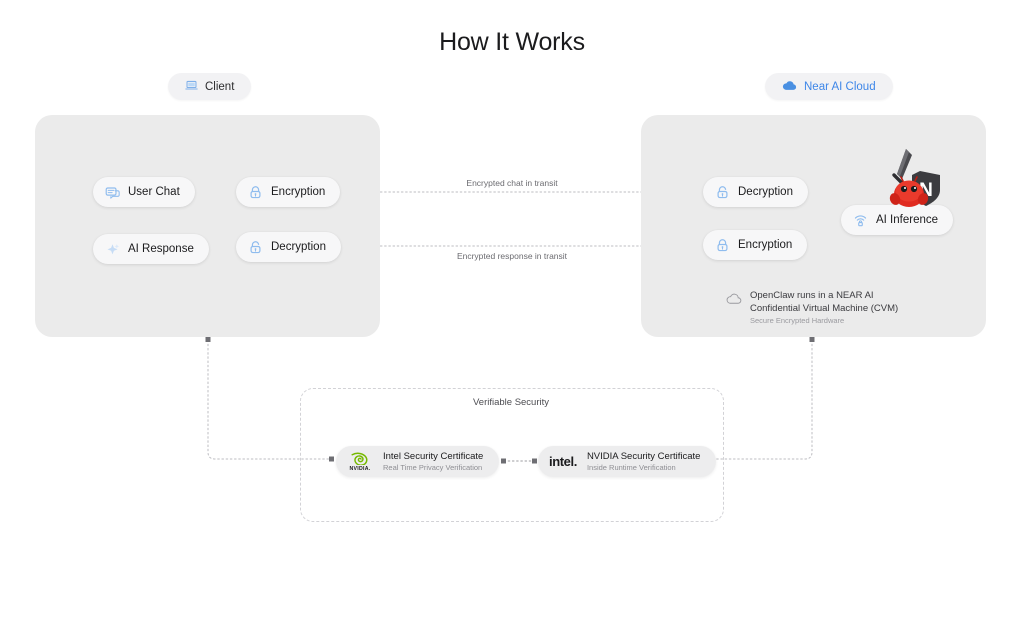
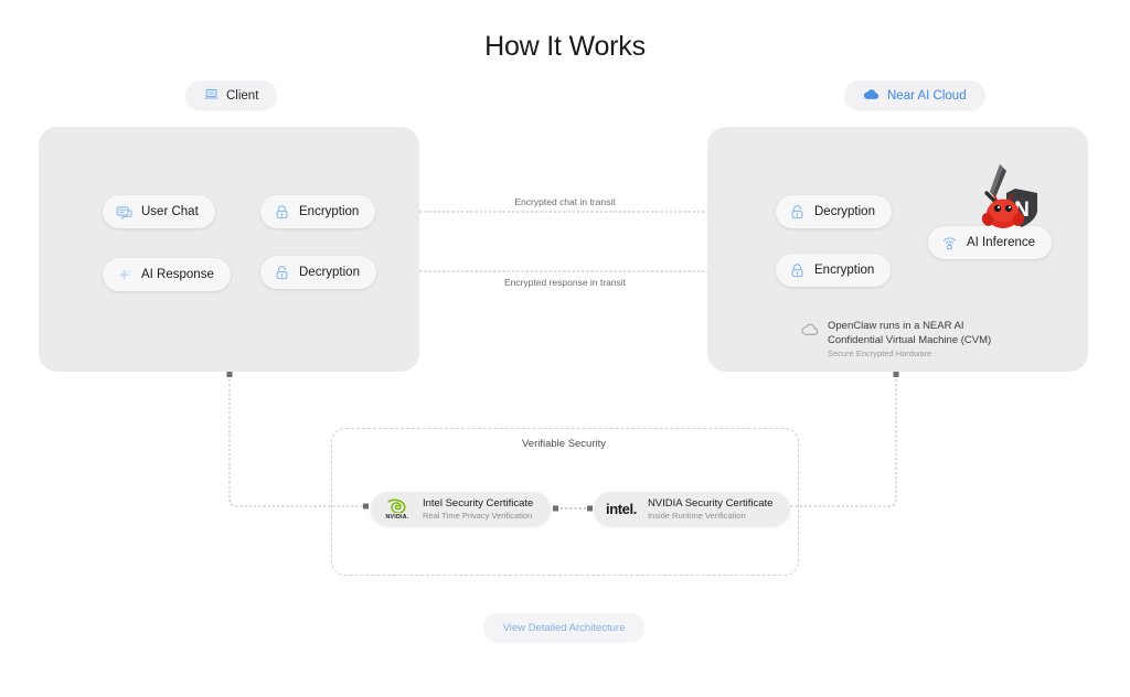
  How It Works
  Client
  Near AI Cloud
  User Chat
  Encryption
  AI Response
  Decryption
  Decryption
  Encryption
  AI Inference
  N
  Encrypted chat in transit
  Encrypted response in transit
  OpenClaw runs in a NEAR AI Confidential Virtual Machine (CVM)
  Secure Encrypted Hardware
  Verifiable Security
  Intel Security Certificate
  Real Time Privacy Verification
  intel.
  NVIDIA Security Certificate
  Inside Runtime Verification
+ View Detailed Architecture
